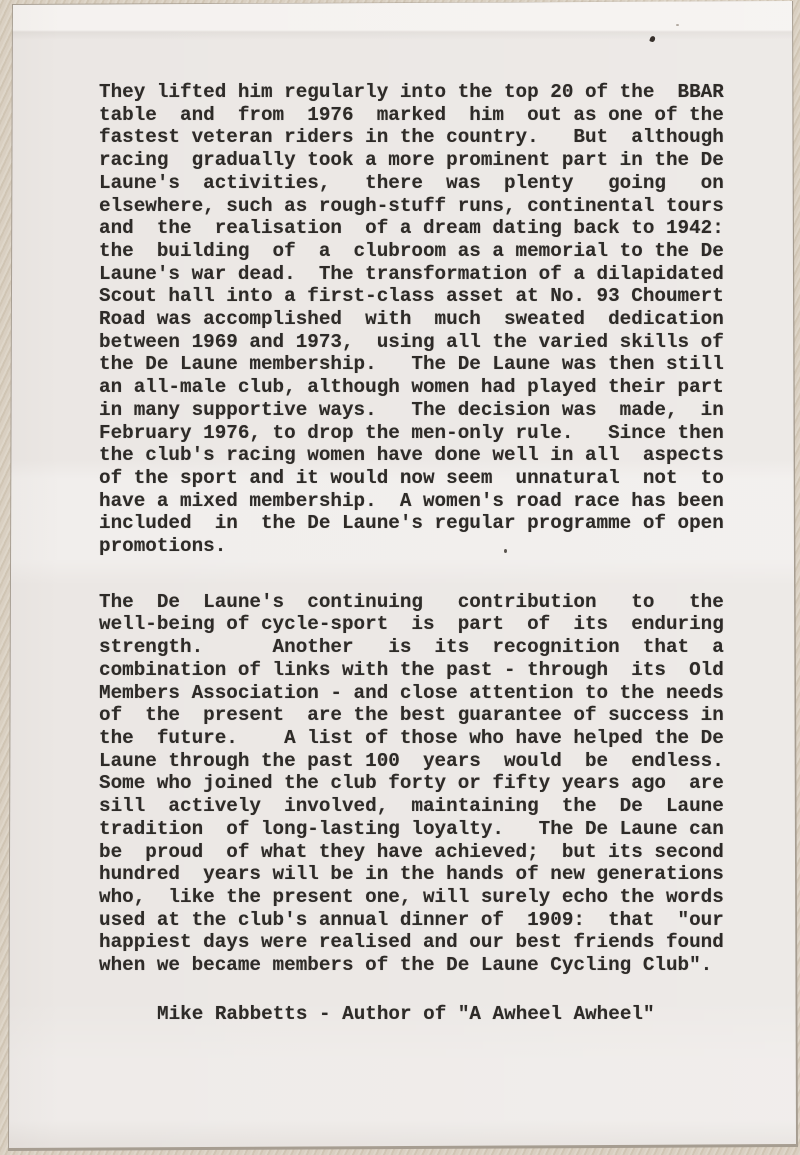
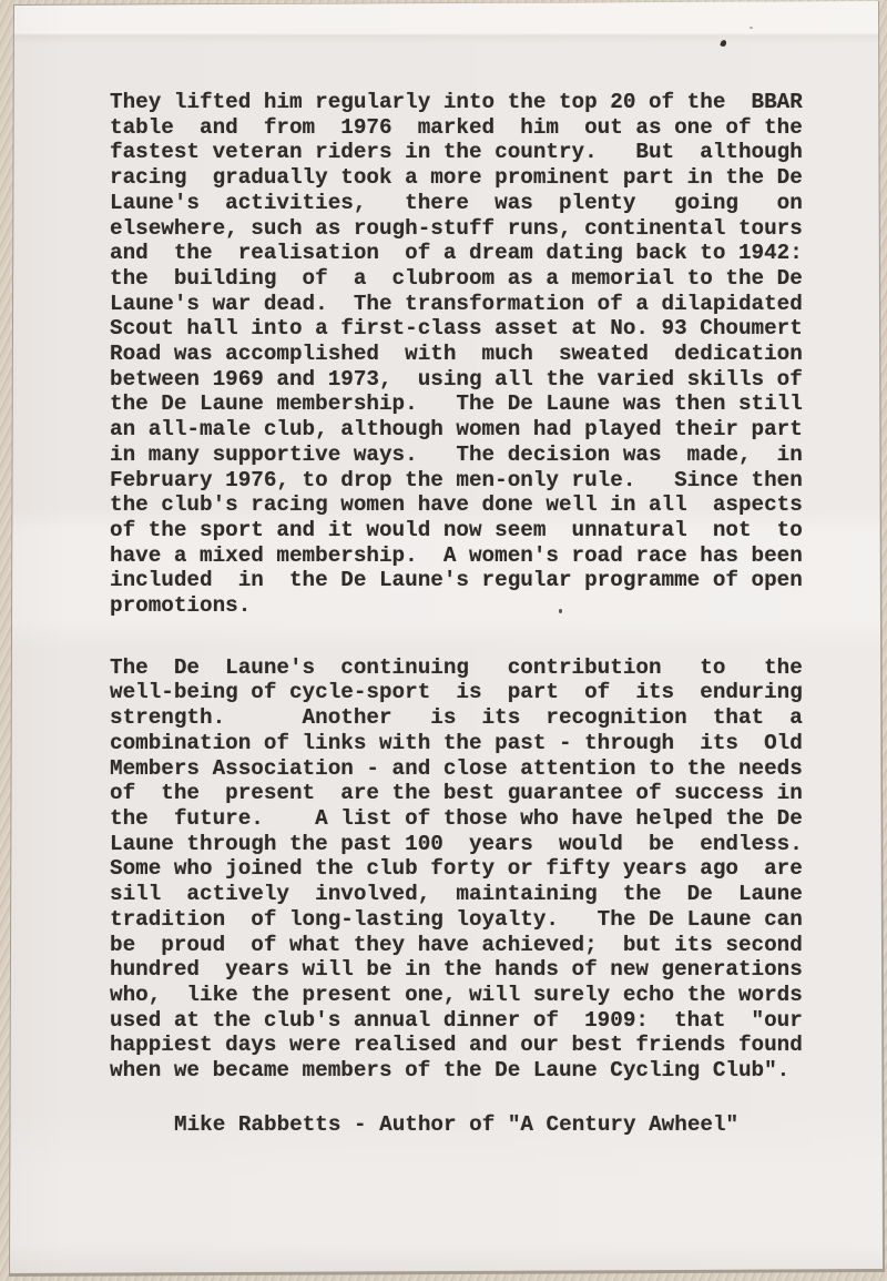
  They lifted him regularly into the top 20 of the BBAR
  table and from 1976 marked him out as one of the
  fastest veteran riders in the country. But although
  racing gradually took a more prominent part in the De
  Laune's activities, there was plenty going on
  elsewhere, such as rough-stuff runs, continental tours
  and the realisation of a dream dating back to 1942:
  the building of a clubroom as a memorial to the De
  Laune's war dead. The transformation of a dilapidated
  Scout hall into a first-class asset at No. 93 Choumert
  Road was accomplished with much sweated dedication
  between 1969 and 1973, using all the varied skills of
  the De Laune membership. The De Laune was then still
  an all-male club, although women had played their part
  in many supportive ways. The decision was made, in
  February 1976, to drop the men-only rule. Since then
  the club's racing women have done well in all aspects
  of the sport and it would now seem unnatural not to
  have a mixed membership. A women's road race has been
  included in the De Laune's regular programme of open
  promotions.
  The De Laune's continuing contribution to the
  well-being of cycle-sport is part of its enduring
  strength. Another is its recognition that a
  combination of links with the past - through its Old
  Members Association - and close attention to the needs
  of the present are the best guarantee of success in
  the future. A list of those who have helped the De
  Laune through the past 100 years would be endless.
  Some who joined the club forty or fifty years ago are
  sill actively involved, maintaining the De Laune
  tradition of long-lasting loyalty. The De Laune can
  be proud of what they have achieved; but its second
  hundred years will be in the hands of new generations
  who, like the present one, will surely echo the words
  used at the club's annual dinner of 1909: that "our
  happiest days were realised and our best friends found
  when we became members of the De Laune Cycling Club".
- Mike Rabbetts - Author of "A Awheel Awheel"
+ Mike Rabbetts - Author of "A Century Awheel"
